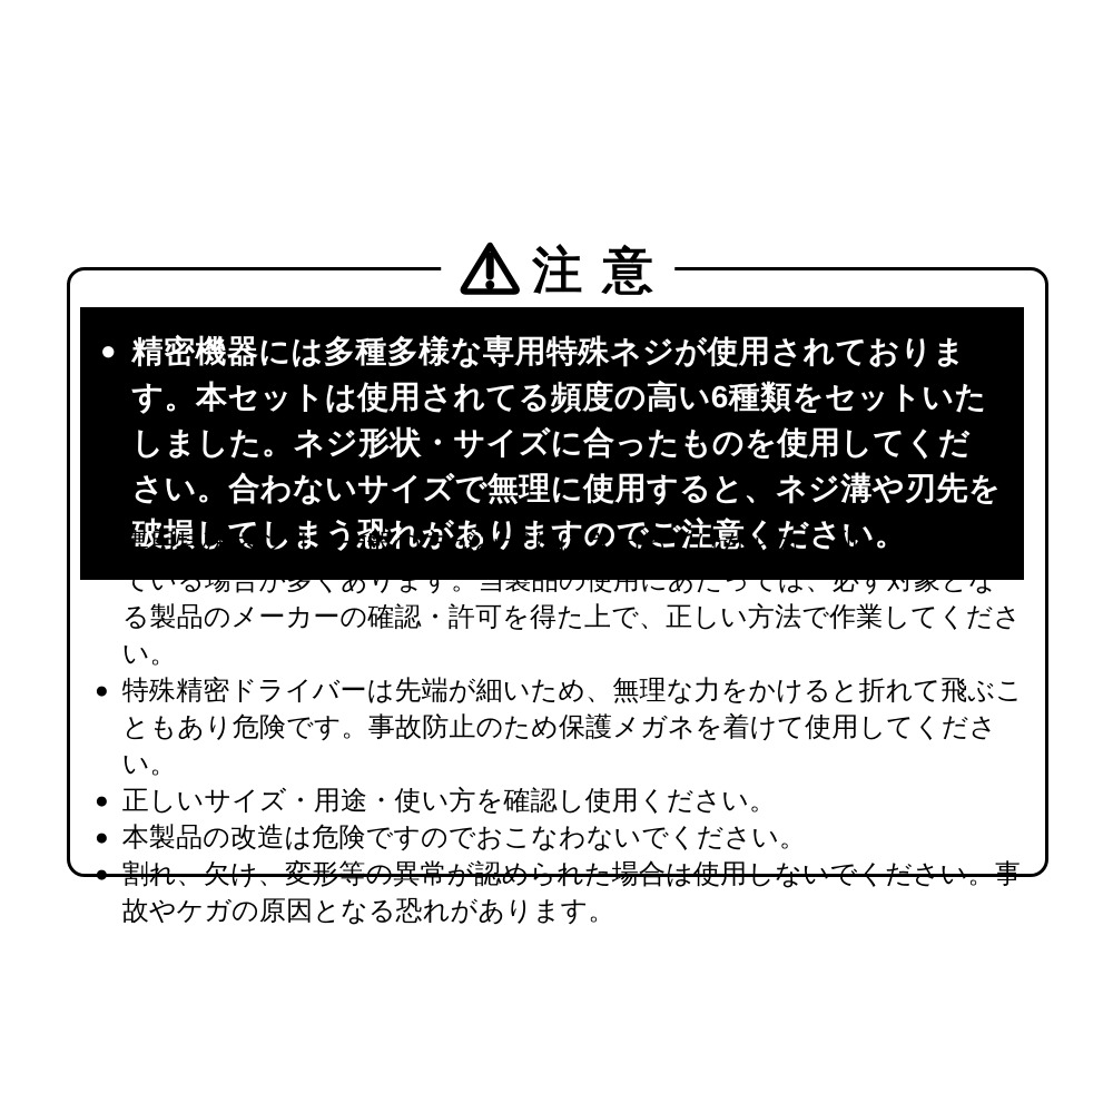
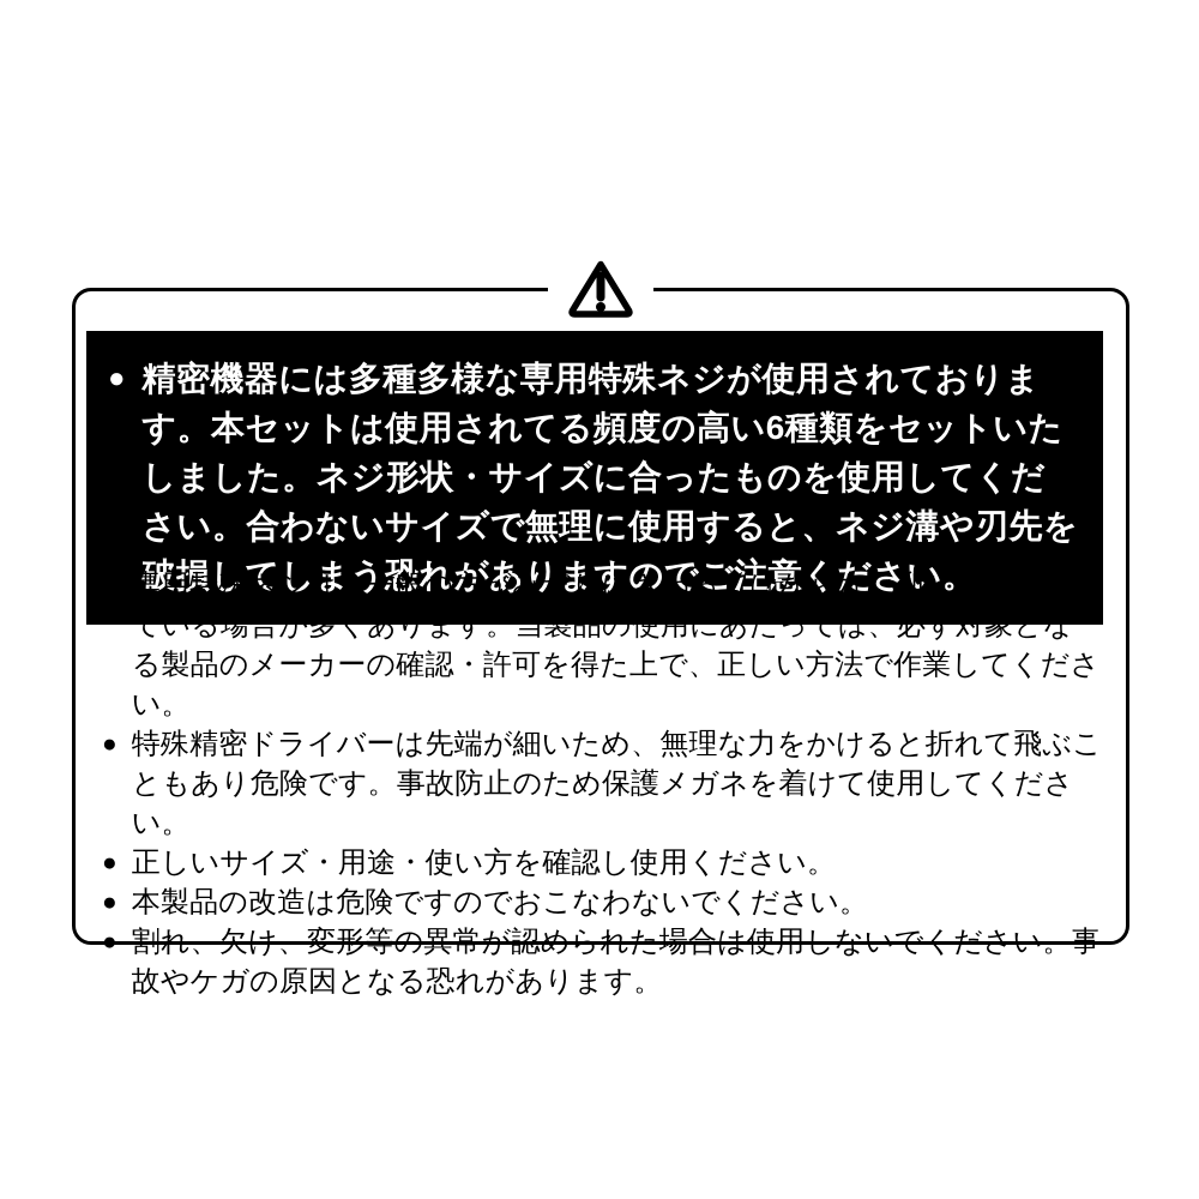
- 注 意
  ●
  精密機器には多種多様な専用特殊ネジが使用されております。本セットは使用されてる頻度の高い6種類をセットいたしました。ネジ形状・サイズに合ったものを使用してください。合わないサイズで無理に使用すると、ネジ溝や刃先を破損してしまう恐れがありますのでご注意ください。
  専用特殊ネジは、一般の方がみだりにさわってはならない所に使用されている場合が多くあります。当製品の使用にあたっては、必ず対象となる製品のメーカーの確認・許可を得た上で、正しい方法で作業してください。
  ●
  特殊精密ドライバーは先端が細いため、無理な力をかけると折れて飛ぶこともあり危険です。事故防止のため保護メガネを着けて使用してください。
  ●
  正しいサイズ・用途・使い方を確認し使用ください。
  ●
  本製品の改造は危険ですのでおこなわないでください。
  ●
  割れ、欠け、変形等の異常が認められた場合は使用しないでください。事故やケガの原因となる恐れがあります。
